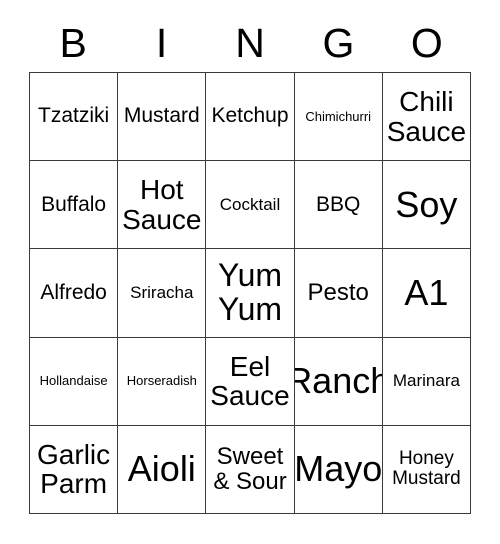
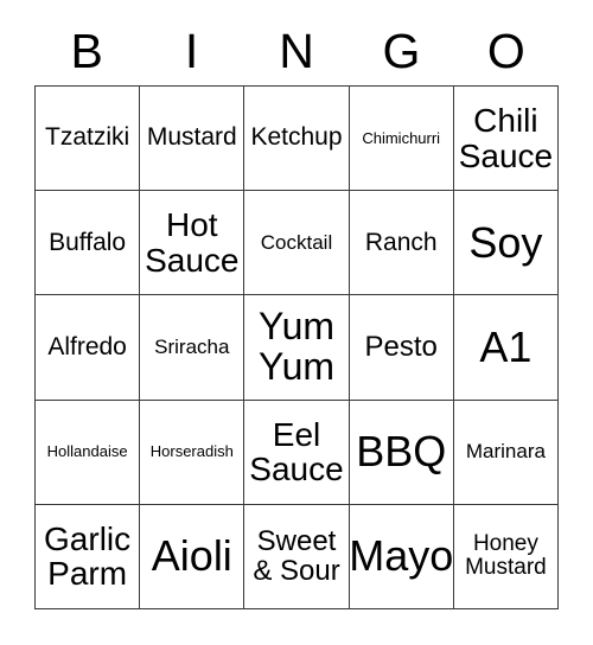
  B
  I
  N
  G
  O
  Tzatziki
  Mustard
  Ketchup
  Chimichurri
  Chili
  Sauce
  Buffalo
  Hot
  Sauce
  Cocktail
- BBQ
+ Ranch
  Soy
  Alfredo
  Sriracha
  Yum
  Yum
  Pesto
  A1
  Hollandaise
  Horseradish
  Eel
  Sauce
- Ranch
+ BBQ
  Marinara
  Garlic
  Parm
  Aioli
  Sweet
  & Sour
  Mayo
  Honey
  Mustard
